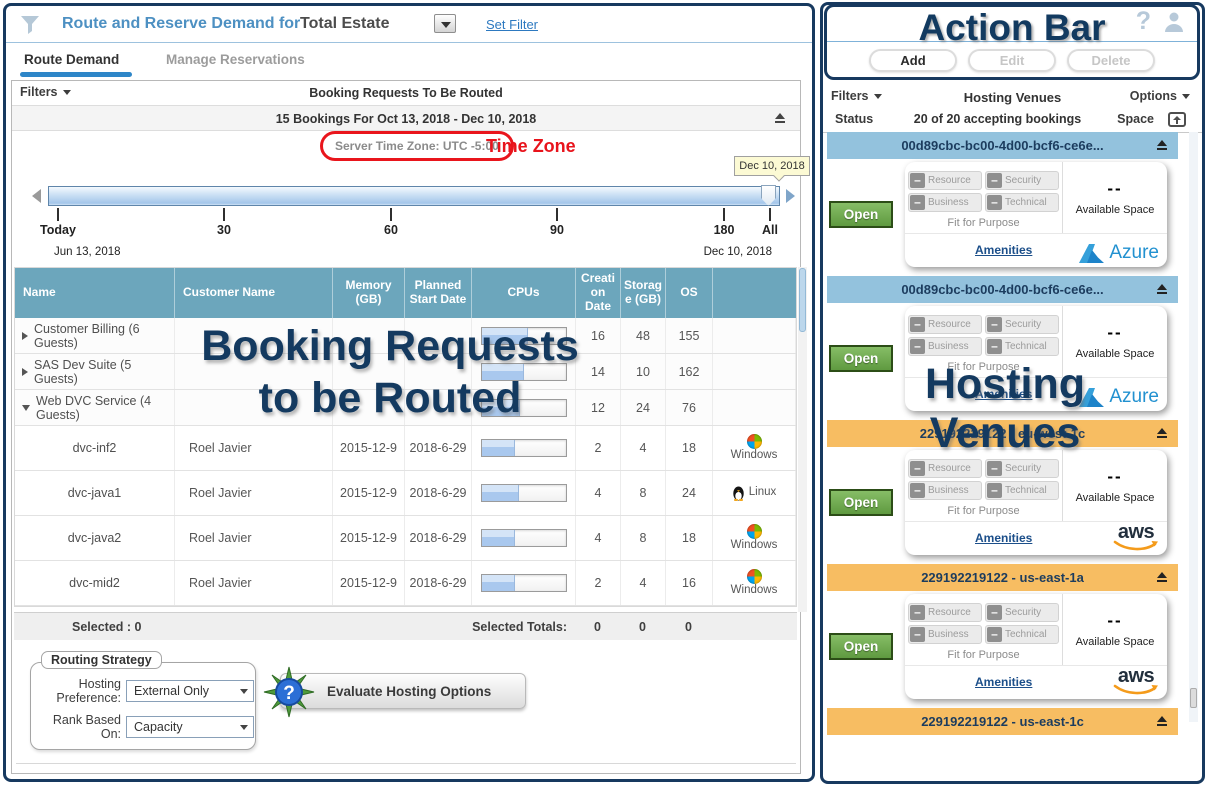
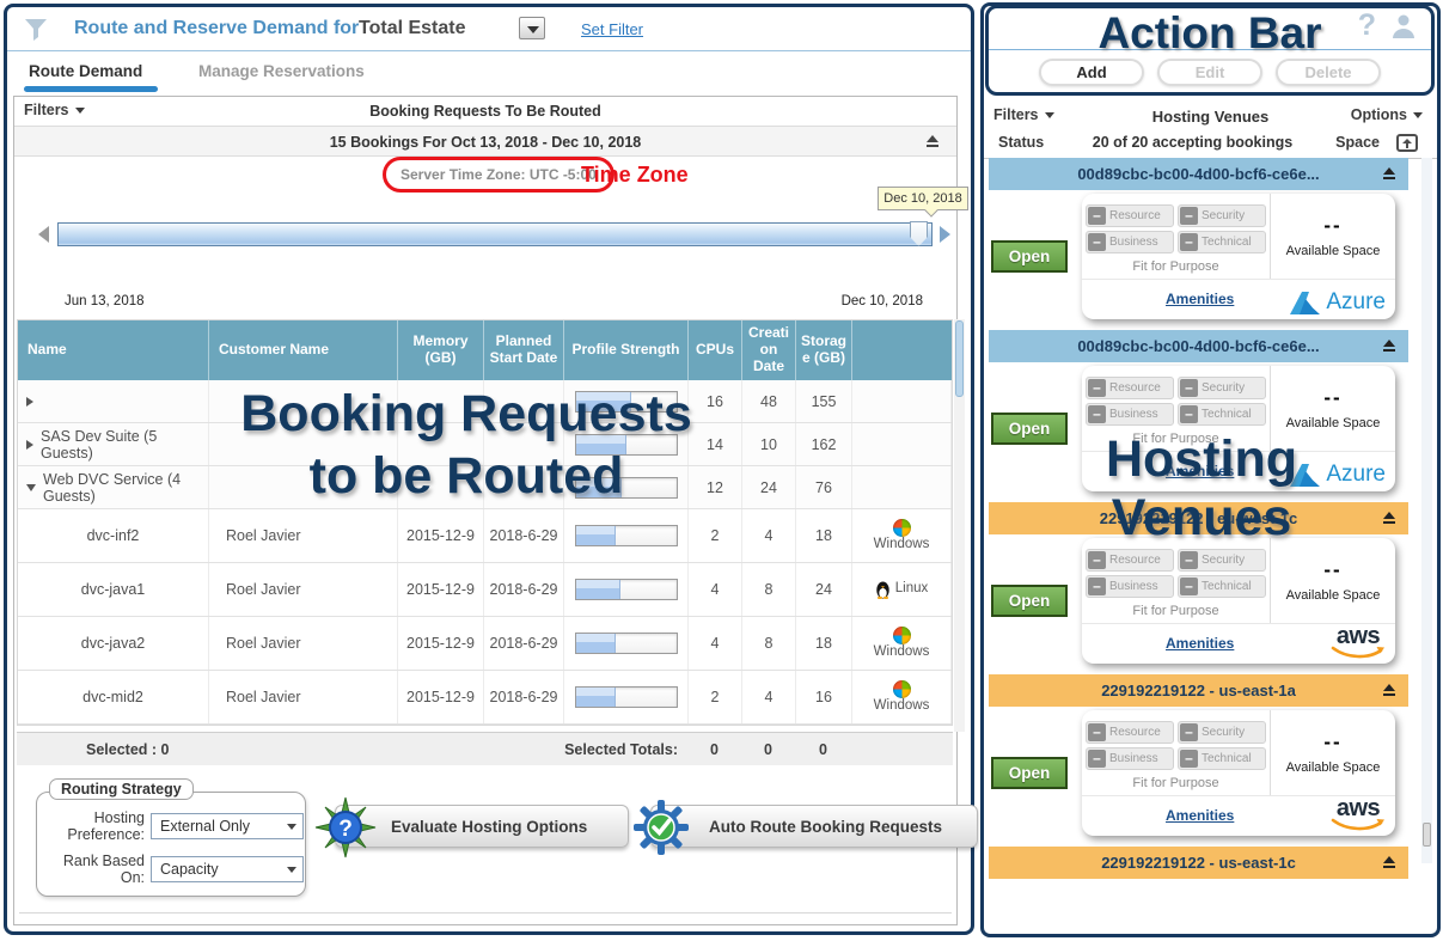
  Route and Reserve Demand for
  Total Estate
  Set Filter
  Route Demand
  Manage Reservations
  Filters
  Booking Requests To Be Routed
  15 Bookings For Oct 13, 2018 - Dec 10, 2018
  Server Time Zone: UTC -5:00
  Dec 10, 2018
- Today
- 30
- 60
- 90
- 180
- All
  Jun 13, 2018
  Dec 10, 2018
  Name
  Customer Name
  Memory (GB)
  Planned Start Date
+ Profile Strength
  CPUs
  Creation Date
  Storage (GB)
- OS
- Customer Billing (6 Guests)
  16
  48
  155
  SAS Dev Suite (5 Guests)
  14
  10
  162
  Web DVC Service (4 Guests)
  12
  24
  76
  dvc-inf2
  Roel Javier
  2015-12-9
  2018-6-29
  2
  4
  18
  Windows
  dvc-java1
  Roel Javier
  2015-12-9
  2018-6-29
  4
  8
  24
  Linux
  dvc-java2
  Roel Javier
  2015-12-9
  2018-6-29
  4
  8
  18
  Windows
  dvc-mid2
  Roel Javier
  2015-12-9
  2018-6-29
  2
  4
  16
  Windows
  Selected : 0
  Selected Totals:
  0
  0
  0
  Routing Strategy
  Hosting Preference:
  External Only
  Rank Based On:
  Capacity
  ?
  Evaluate Hosting Options
+ Auto Route Booking Requests
  Filters
  Hosting Venues
  Options
  Status
  20 of 20 accepting bookings
  Space
  00d89cbc-bc00-4d00-bcf6-ce6e...
  Open
  –
  Resource
  –
  Security
  –
  Business
  –
  Technical
  Fit for Purpose
  --
  Available Space
  Amenities
  Azure
  00d89cbc-bc00-4d00-bcf6-ce6e...
  Open
  –
  Resource
  –
  Security
  –
  Business
  –
  Technical
  Fit for Purpose
  --
  Available Space
  Amenities
  Azure
  229192219122 - eu-west-1c
  Open
  –
  Resource
  –
  Security
  –
  Business
  –
  Technical
  Fit for Purpose
  --
  Available Space
  Amenities
  aws
  229192219122 - us-east-1a
  Open
  –
  Resource
  –
  Security
  –
  Business
  –
  Technical
  Fit for Purpose
  --
  Available Space
  Amenities
  aws
  229192219122 - us-east-1c
  Action Bar
  ?
  Add
  Edit
  Delete
  Booking Requests
  to be Routed
  Hosting
  Venues
  Time Zone
